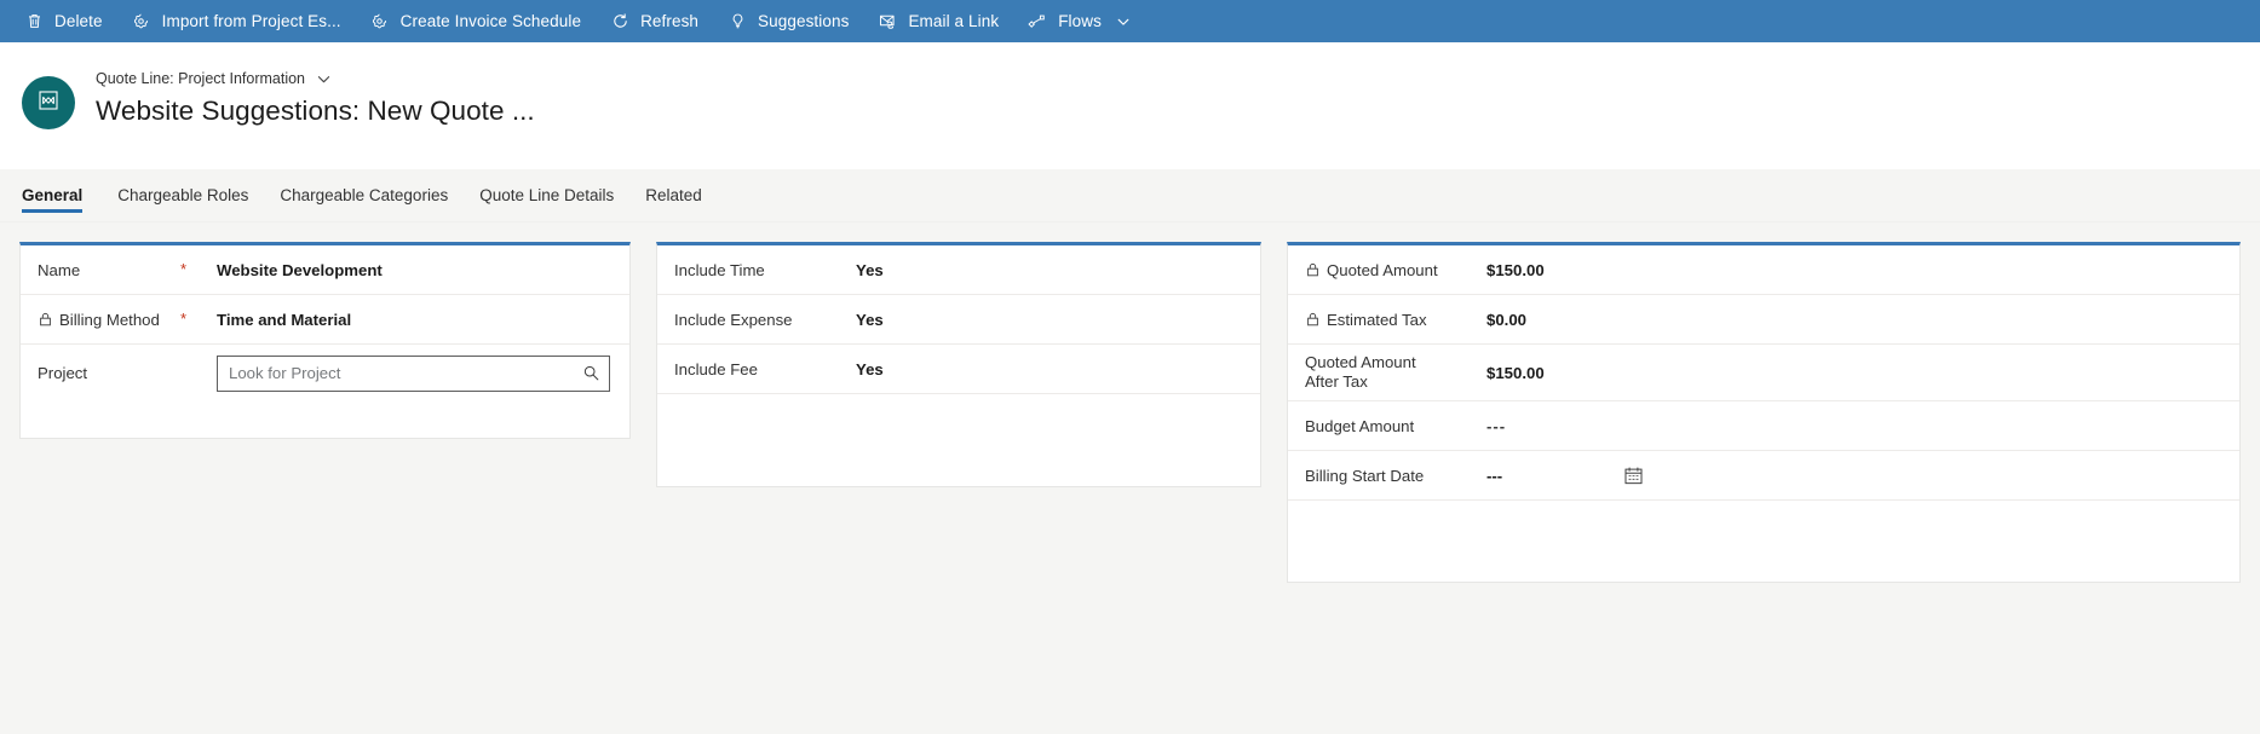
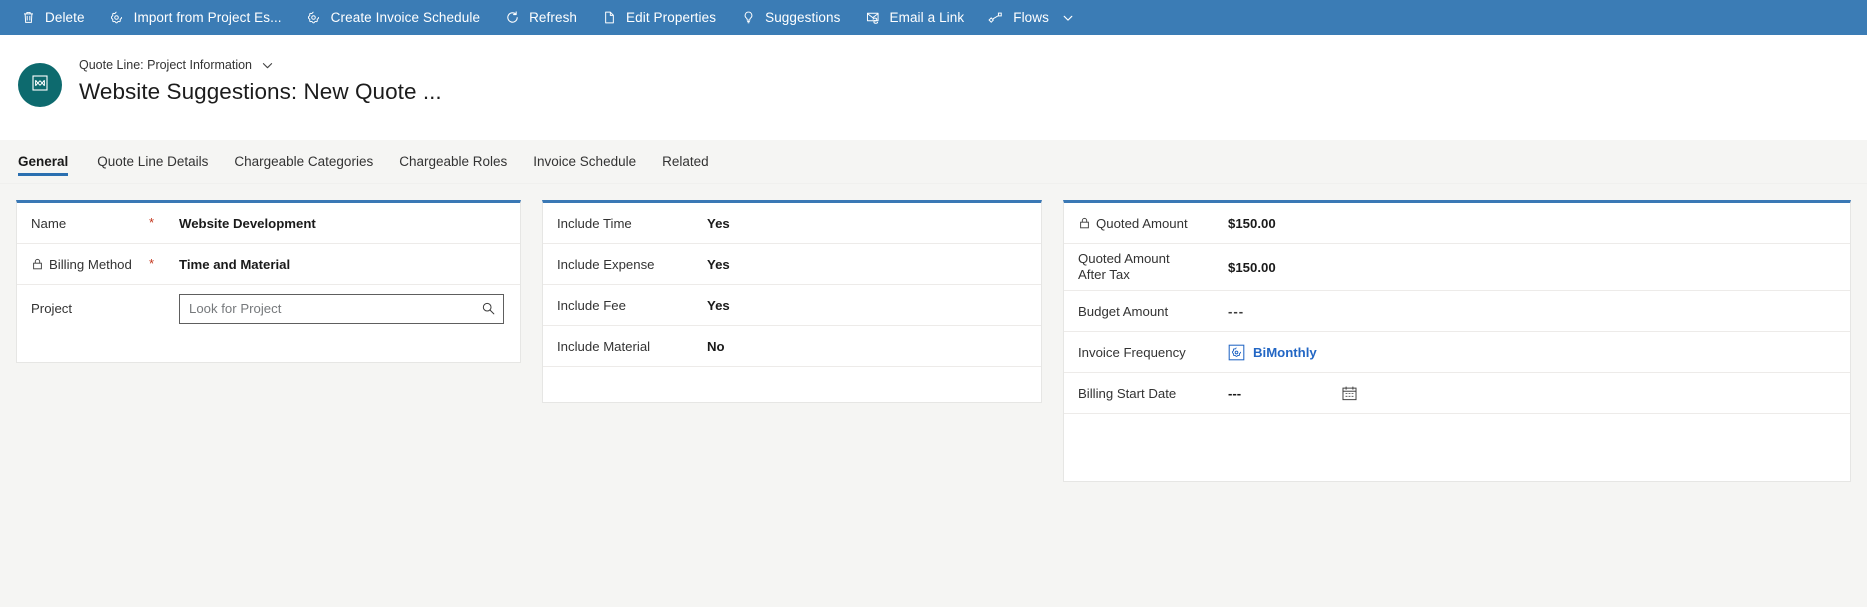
  Delete
  Import from Project Es...
  Create Invoice Schedule
  Refresh
+ Edit Properties
  Suggestions
  Email a Link
  Flows
  Quote Line: Project Information
  Website Suggestions: New Quote ...
  General
- Chargeable Roles
+ Quote Line Details
  Chargeable Categories
- Quote Line Details
+ Chargeable Roles
+ Invoice Schedule
  Related
  Name
  *
  Website Development
  Billing Method
  *
  Time and Material
  Project
  Look for Project
  Include Time
  Yes
  Include Expense
  Yes
  Include Fee
  Yes
+ Include Material
+ No
  Quoted Amount
  $150.00
- Estimated Tax
- $0.00
  Quoted Amount
  After Tax
  $150.00
  Budget Amount
  ---
+ Invoice Frequency
+ BiMonthly
  Billing Start Date
  ---
